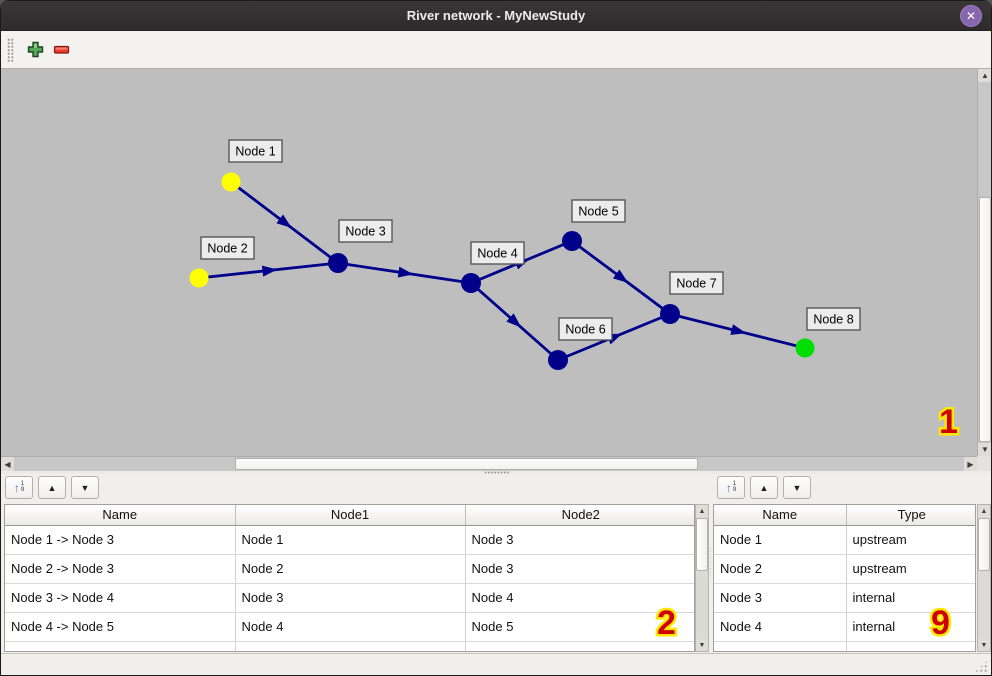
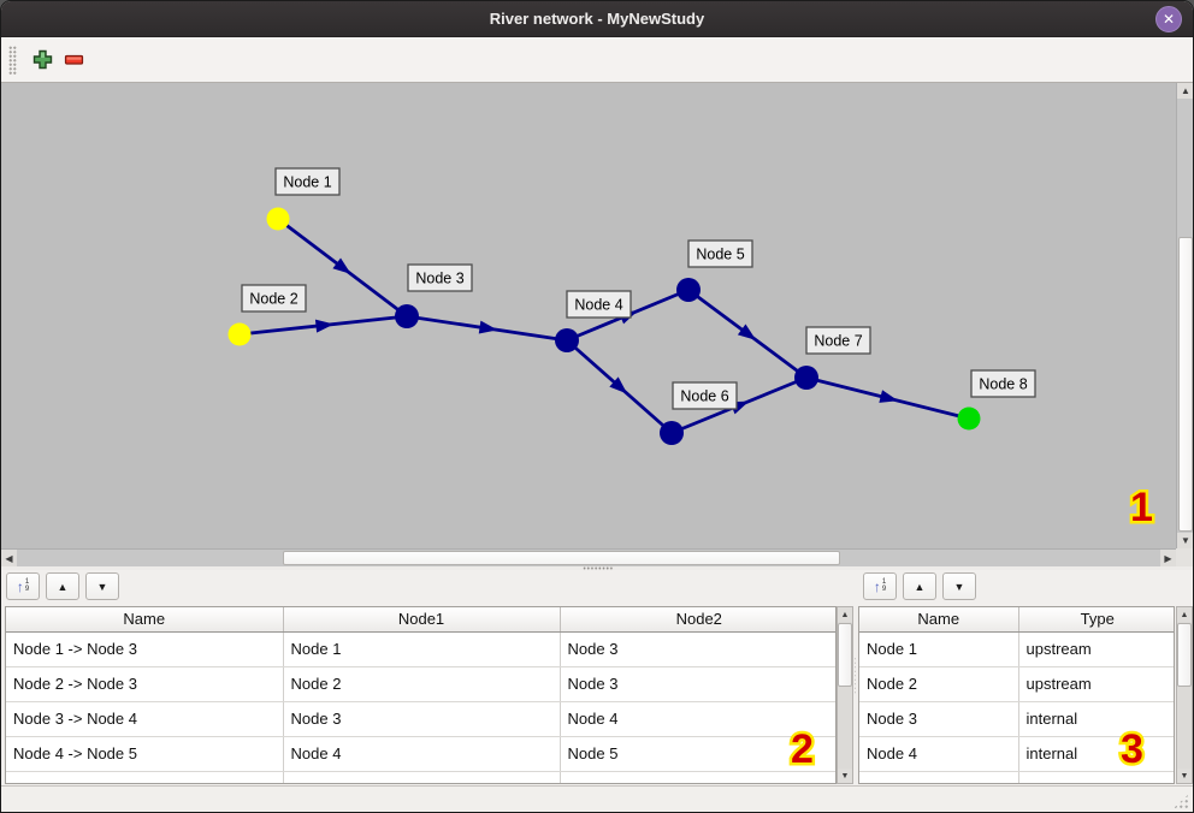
  River network - MyNewStudy
  ✕
  Node 1
  Node 2
  Node 3
  Node 4
  Node 5
  Node 6
  Node 7
  Node 8
  ▲
  ▼
  ◀
  ▶
  ↑
  ▲
  ▼
  Name	Node1	Node2
  Node 1 -> Node 3	Node 1	Node 3
  Node 2 -> Node 3	Node 2	Node 3
  Node 3 -> Node 4	Node 3	Node 4
  Node 4 -> Node 5	Node 4	Node 5
  ↑
  ▲
  ▼
  Name	Type
  Node 1	upstream
  Node 2	upstream
  Node 3	internal
  Node 4	internal
  1
  2
- 9
+ 3
